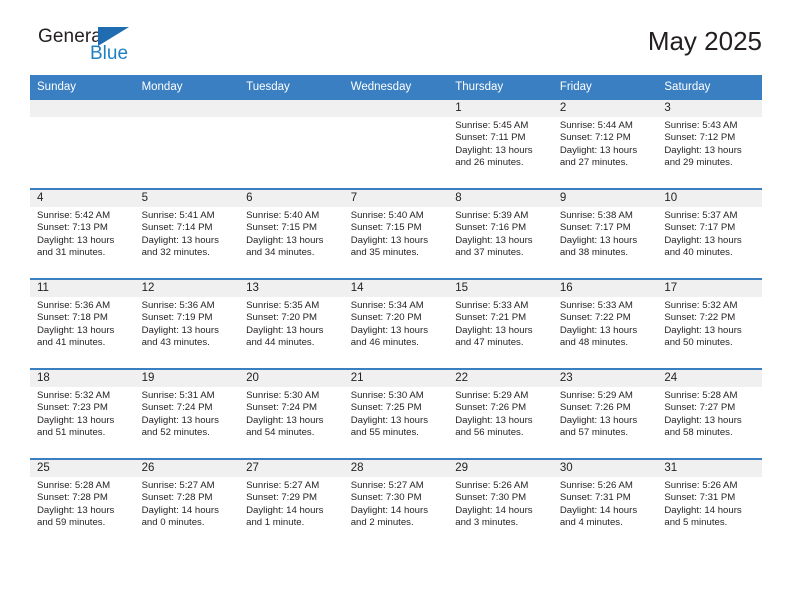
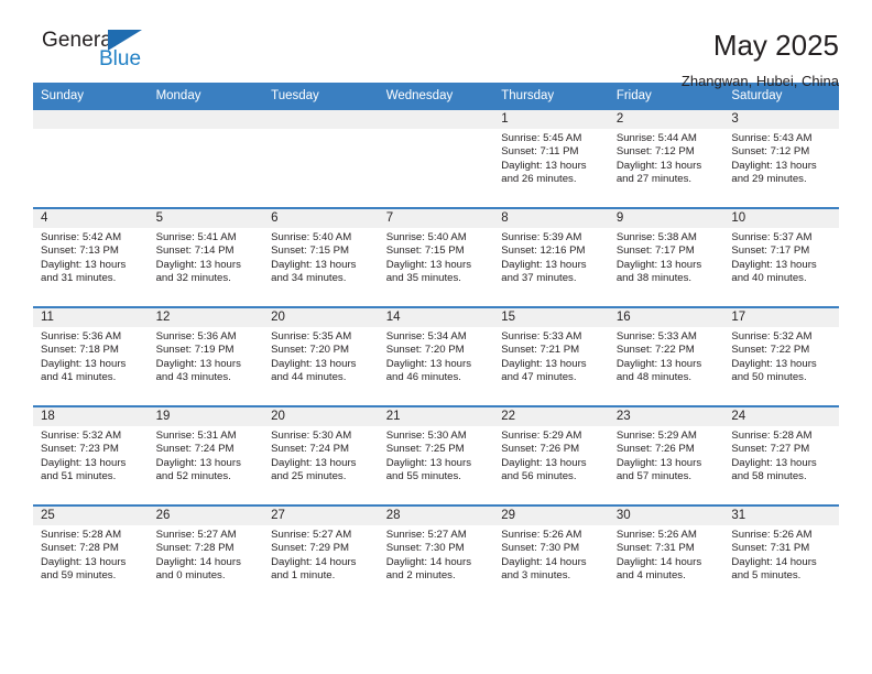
  General
  Blue
  May 2025
+ Zhangwan, Hubei, China
  Sunday	Monday	Tuesday	Wednesday	Thursday	Friday	Saturday
  				1Sunrise: 5:45 AMSunset: 7:11 PMDaylight: 13 hoursand 26 minutes.	2Sunrise: 5:44 AMSunset: 7:12 PMDaylight: 13 hoursand 27 minutes.	3Sunrise: 5:43 AMSunset: 7:12 PMDaylight: 13 hoursand 29 minutes.
- 4Sunrise: 5:42 AMSunset: 7:13 PMDaylight: 13 hoursand 31 minutes.	5Sunrise: 5:41 AMSunset: 7:14 PMDaylight: 13 hoursand 32 minutes.	6Sunrise: 5:40 AMSunset: 7:15 PMDaylight: 13 hoursand 34 minutes.	7Sunrise: 5:40 AMSunset: 7:15 PMDaylight: 13 hoursand 35 minutes.	8Sunrise: 5:39 AMSunset: 7:16 PMDaylight: 13 hoursand 37 minutes.	9Sunrise: 5:38 AMSunset: 7:17 PMDaylight: 13 hoursand 38 minutes.	10Sunrise: 5:37 AMSunset: 7:17 PMDaylight: 13 hoursand 40 minutes.
+ 4Sunrise: 5:42 AMSunset: 7:13 PMDaylight: 13 hoursand 31 minutes.	5Sunrise: 5:41 AMSunset: 7:14 PMDaylight: 13 hoursand 32 minutes.	6Sunrise: 5:40 AMSunset: 7:15 PMDaylight: 13 hoursand 34 minutes.	7Sunrise: 5:40 AMSunset: 7:15 PMDaylight: 13 hoursand 35 minutes.	8Sunrise: 5:39 AMSunset: 12:16 PMDaylight: 13 hoursand 37 minutes.	9Sunrise: 5:38 AMSunset: 7:17 PMDaylight: 13 hoursand 38 minutes.	10Sunrise: 5:37 AMSunset: 7:17 PMDaylight: 13 hoursand 40 minutes.
- 11Sunrise: 5:36 AMSunset: 7:18 PMDaylight: 13 hoursand 41 minutes.	12Sunrise: 5:36 AMSunset: 7:19 PMDaylight: 13 hoursand 43 minutes.	13Sunrise: 5:35 AMSunset: 7:20 PMDaylight: 13 hoursand 44 minutes.	14Sunrise: 5:34 AMSunset: 7:20 PMDaylight: 13 hoursand 46 minutes.	15Sunrise: 5:33 AMSunset: 7:21 PMDaylight: 13 hoursand 47 minutes.	16Sunrise: 5:33 AMSunset: 7:22 PMDaylight: 13 hoursand 48 minutes.	17Sunrise: 5:32 AMSunset: 7:22 PMDaylight: 13 hoursand 50 minutes.
+ 11Sunrise: 5:36 AMSunset: 7:18 PMDaylight: 13 hoursand 41 minutes.	12Sunrise: 5:36 AMSunset: 7:19 PMDaylight: 13 hoursand 43 minutes.	20Sunrise: 5:35 AMSunset: 7:20 PMDaylight: 13 hoursand 44 minutes.	14Sunrise: 5:34 AMSunset: 7:20 PMDaylight: 13 hoursand 46 minutes.	15Sunrise: 5:33 AMSunset: 7:21 PMDaylight: 13 hoursand 47 minutes.	16Sunrise: 5:33 AMSunset: 7:22 PMDaylight: 13 hoursand 48 minutes.	17Sunrise: 5:32 AMSunset: 7:22 PMDaylight: 13 hoursand 50 minutes.
- 18Sunrise: 5:32 AMSunset: 7:23 PMDaylight: 13 hoursand 51 minutes.	19Sunrise: 5:31 AMSunset: 7:24 PMDaylight: 13 hoursand 52 minutes.	20Sunrise: 5:30 AMSunset: 7:24 PMDaylight: 13 hoursand 54 minutes.	21Sunrise: 5:30 AMSunset: 7:25 PMDaylight: 13 hoursand 55 minutes.	22Sunrise: 5:29 AMSunset: 7:26 PMDaylight: 13 hoursand 56 minutes.	23Sunrise: 5:29 AMSunset: 7:26 PMDaylight: 13 hoursand 57 minutes.	24Sunrise: 5:28 AMSunset: 7:27 PMDaylight: 13 hoursand 58 minutes.
+ 18Sunrise: 5:32 AMSunset: 7:23 PMDaylight: 13 hoursand 51 minutes.	19Sunrise: 5:31 AMSunset: 7:24 PMDaylight: 13 hoursand 52 minutes.	20Sunrise: 5:30 AMSunset: 7:24 PMDaylight: 13 hoursand 25 minutes.	21Sunrise: 5:30 AMSunset: 7:25 PMDaylight: 13 hoursand 55 minutes.	22Sunrise: 5:29 AMSunset: 7:26 PMDaylight: 13 hoursand 56 minutes.	23Sunrise: 5:29 AMSunset: 7:26 PMDaylight: 13 hoursand 57 minutes.	24Sunrise: 5:28 AMSunset: 7:27 PMDaylight: 13 hoursand 58 minutes.
  25Sunrise: 5:28 AMSunset: 7:28 PMDaylight: 13 hoursand 59 minutes.	26Sunrise: 5:27 AMSunset: 7:28 PMDaylight: 14 hoursand 0 minutes.	27Sunrise: 5:27 AMSunset: 7:29 PMDaylight: 14 hoursand 1 minute.	28Sunrise: 5:27 AMSunset: 7:30 PMDaylight: 14 hoursand 2 minutes.	29Sunrise: 5:26 AMSunset: 7:30 PMDaylight: 14 hoursand 3 minutes.	30Sunrise: 5:26 AMSunset: 7:31 PMDaylight: 14 hoursand 4 minutes.	31Sunrise: 5:26 AMSunset: 7:31 PMDaylight: 14 hoursand 5 minutes.
